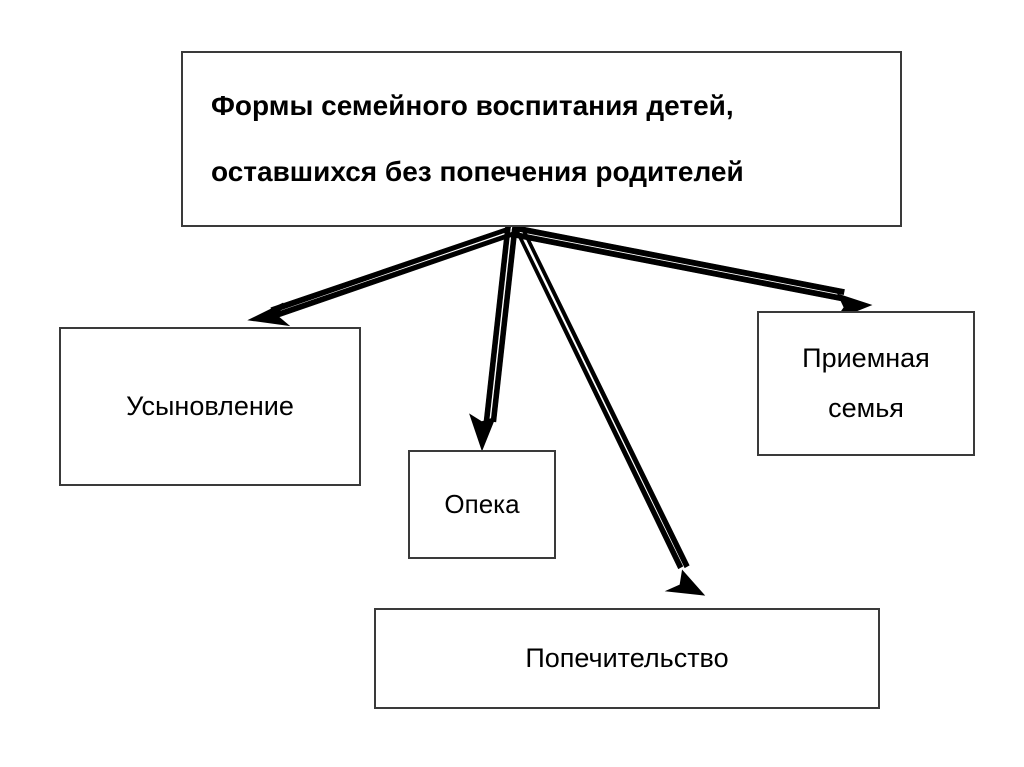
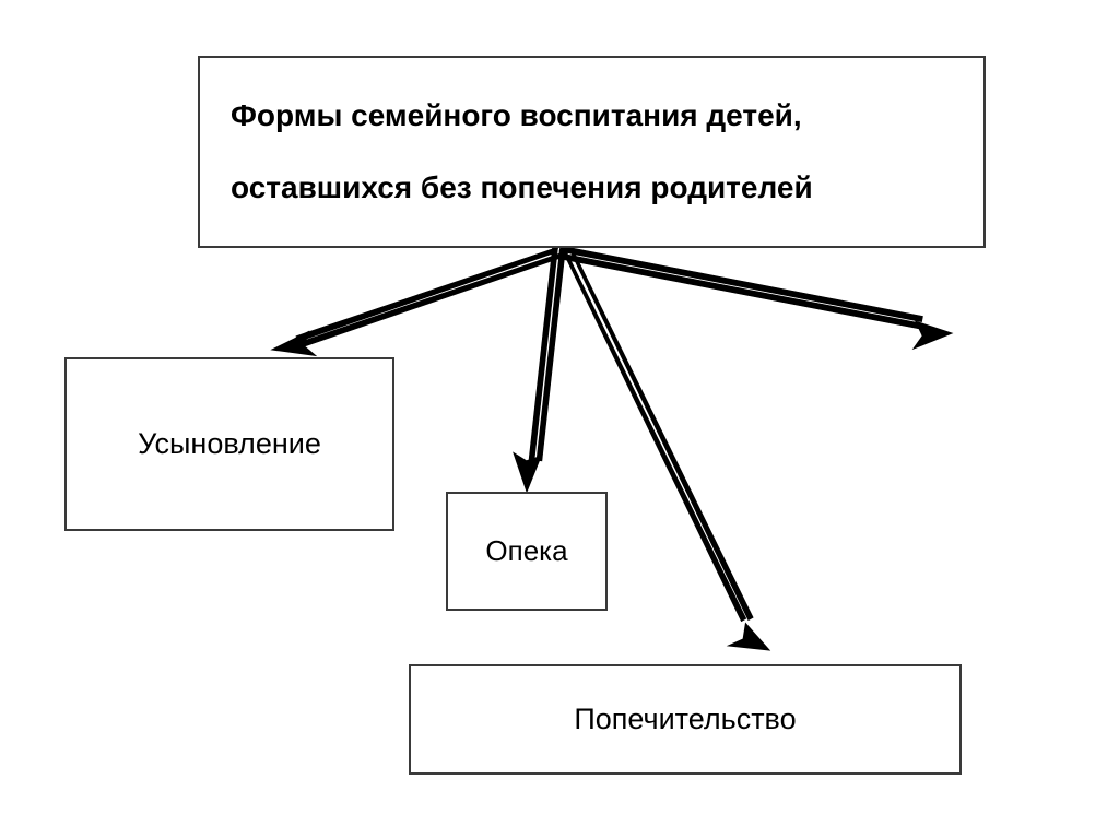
  Формы семейного воспитания детей,
  оставшихся без попечения родителей
  Усыновление
  Опека
  Попечительство
- Приемная
- семья
